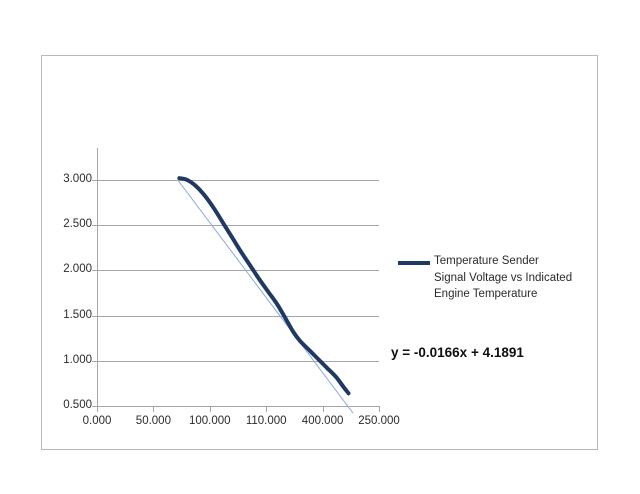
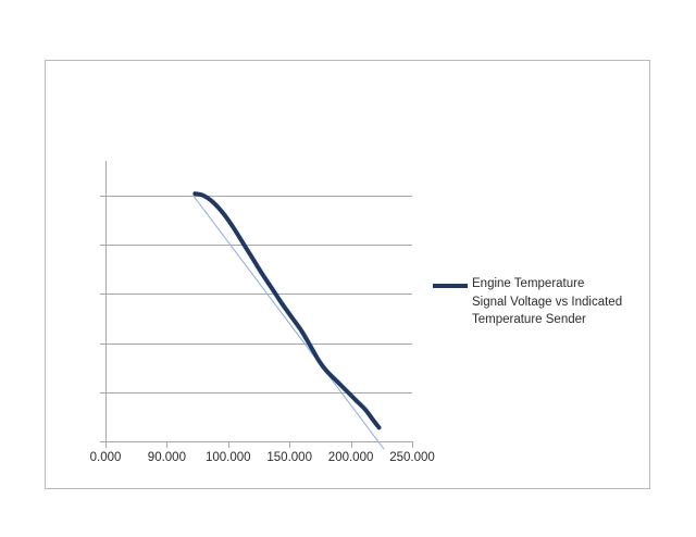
- 0.500
- 1.000
- 1.500
- 2.000
- 2.500
- 3.000
  0.000
- 50.000
+ 90.000
  100.000
- 110.000
+ 150.000
- 400.000
+ 200.000
  250.000
- Temperature Sender
+ Engine Temperature
  Signal Voltage vs Indicated
- Engine Temperature
+ Temperature Sender
- y = -0.0166x + 4.1891
